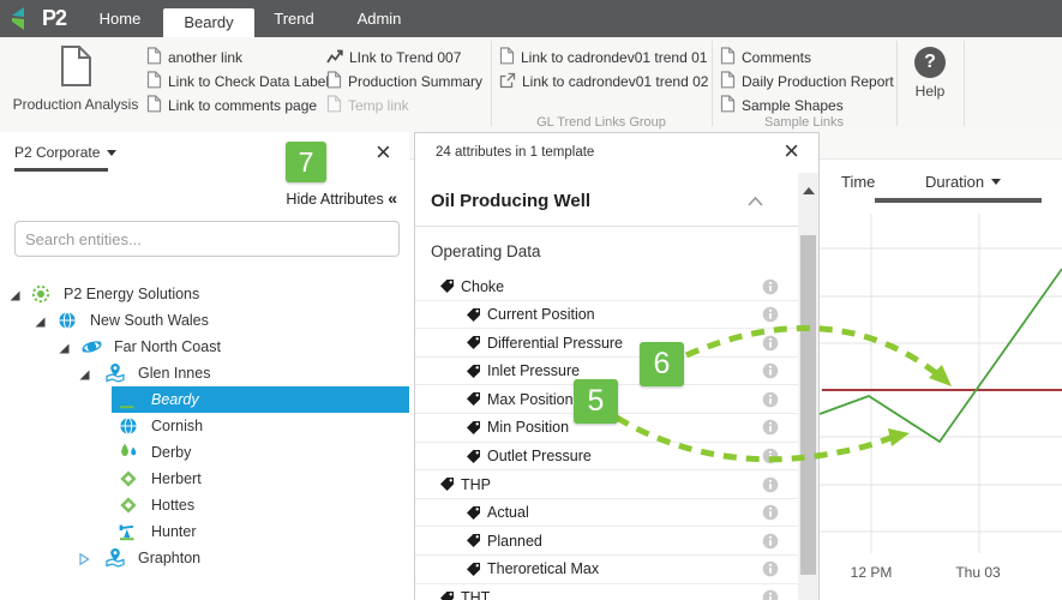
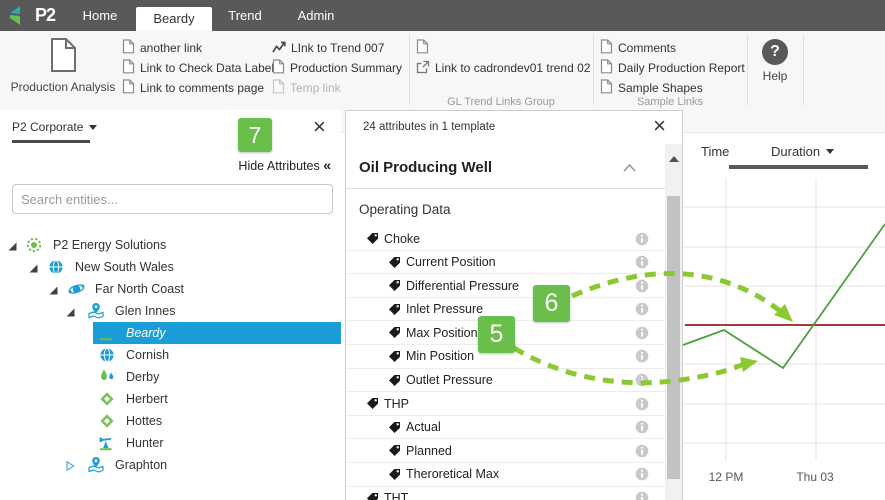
  P2
  Home
  Beardy
  Trend
  Admin
  Production Analysis
  another link
  Link to Check Data Label
  Link to comments page
  LInk to Trend 007
  Production Summary
  Temp link
- Link to cadrondev01 trend 01
  Link to cadrondev01 trend 02
  Comments
  Daily Production Report
  Sample Shapes
  GL Trend Links Group
  Sample Links
  ?
  Help
  P2 Corporate
  ×
  Hide Attributes «
  Search entities...
  P2 Energy Solutions
  New South Wales
  Far North Coast
  Glen Innes
  Beardy
  Cornish
  Derby
  Herbert
  Hottes
  Hunter
  Graphton
  Time
  Duration
  12 PM
  Thu 03
  24 attributes in 1 template
  ×
  Oil Producing Well
  Operating Data
  Choke
  Current Position
  Differential Pressure
  Inlet Pressure
  Max Position
  Min Position
  Outlet Pressure
  THP
  Actual
  Planned
  Theroretical Max
  THT
  7
  6
  5
